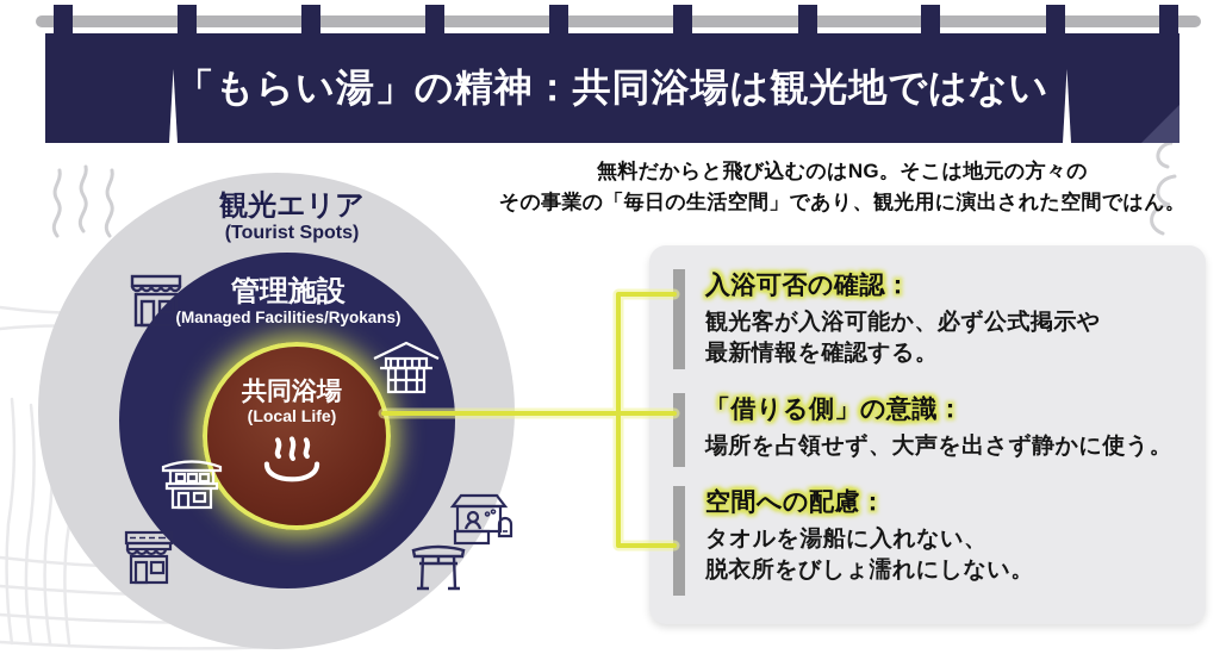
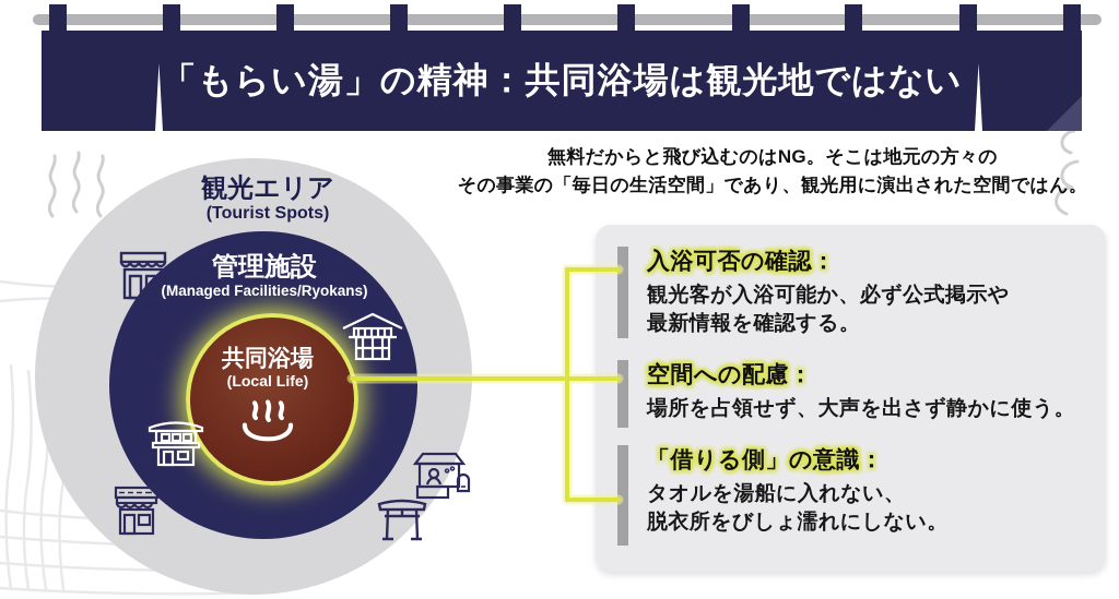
  「もらい湯」の精神：共同浴場は観光地ではない
  無料だからと飛び込むのはNG。そこは地元の方々の
  その事業の「毎日の生活空間」であり、観光用に演出された空間ではん。
  観光エリア
  (Tourist Spots)
  管理施設
  (Managed Facilities/Ryokans)
  共同浴場
  (Local Life)
  入浴可否の確認：
  観光客が入浴可能か、必ず公式掲示や
  最新情報を確認する。
- 「借りる側」の意識：
+ 空間への配慮：
  場所を占領せず、大声を出さず静かに使う。
- 空間への配慮：
+ 「借りる側」の意識：
  タオルを湯船に入れない、
  脱衣所をびしょ濡れにしない。
